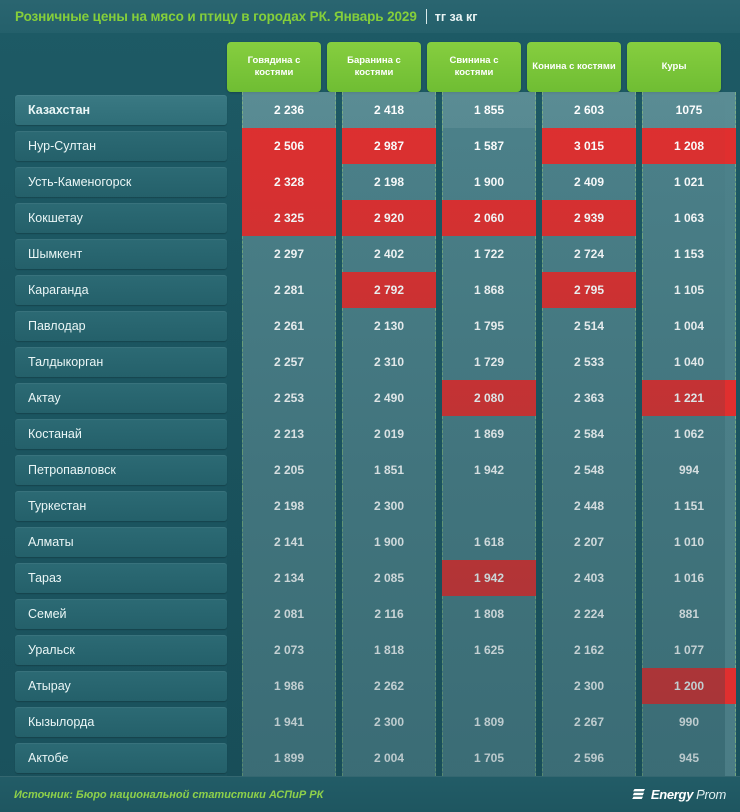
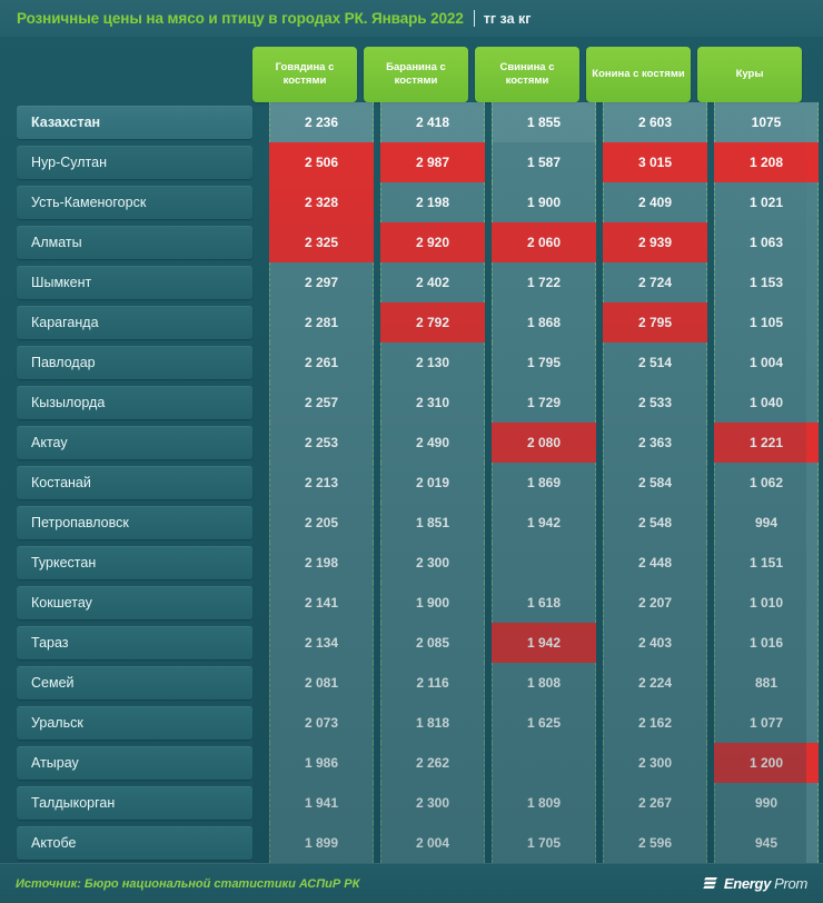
- Розничные цены на мясо и птицу в городах РК. Январь 2029
+ Розничные цены на мясо и птицу в городах РК. Январь 2022
  тг за кг
  Говядина с костями
  Баранина с костями
  Свинина с костями
  Конина с костями
  Куры
  Казахстан
  Нур-Султан
  Усть-Каменогорск
- Кокшетау
+ Алматы
  Шымкент
  Караганда
  Павлодар
- Талдыкорган
+ Кызылорда
  Актау
  Костанай
  Петропавловск
  Туркестан
- Алматы
+ Кокшетау
  Тараз
  Семей
  Уральск
  Атырау
- Кызылорда
+ Талдыкорган
  Актобе
  Источник: Бюро национальной статистики АСПиР РК
  Energy
  Prom
